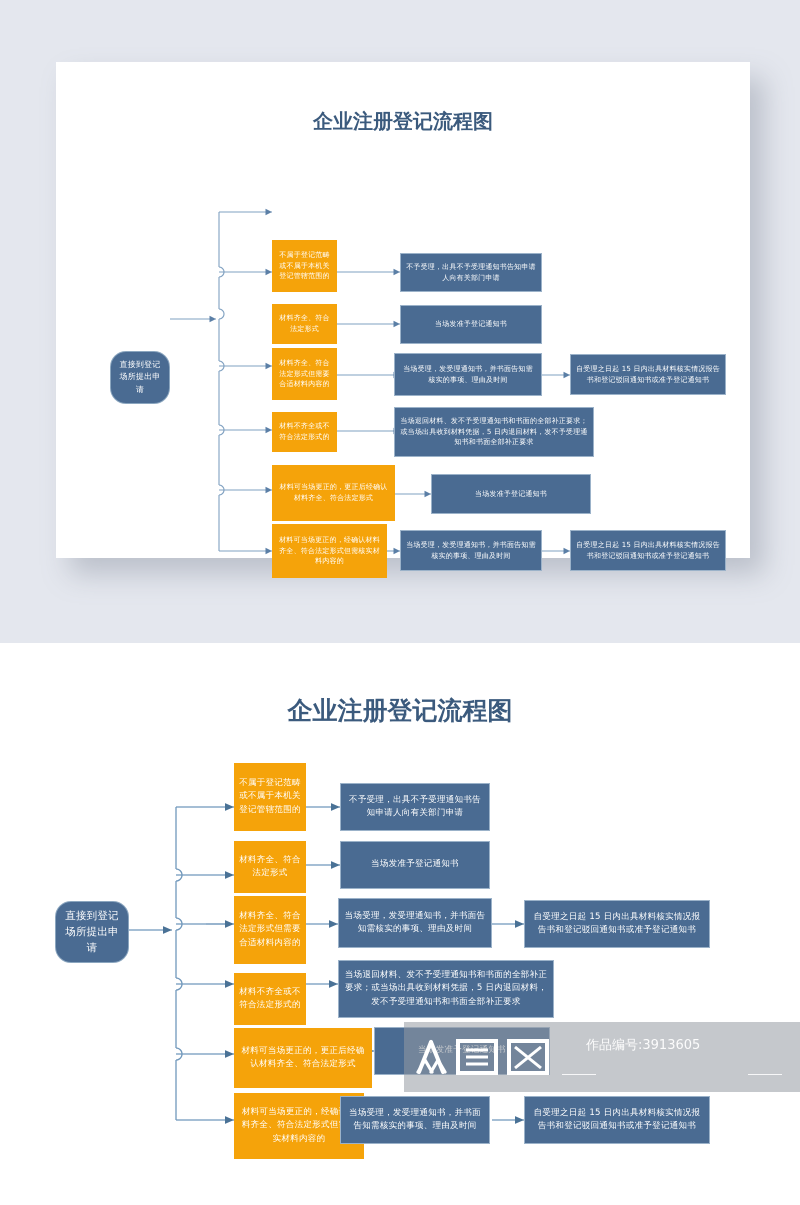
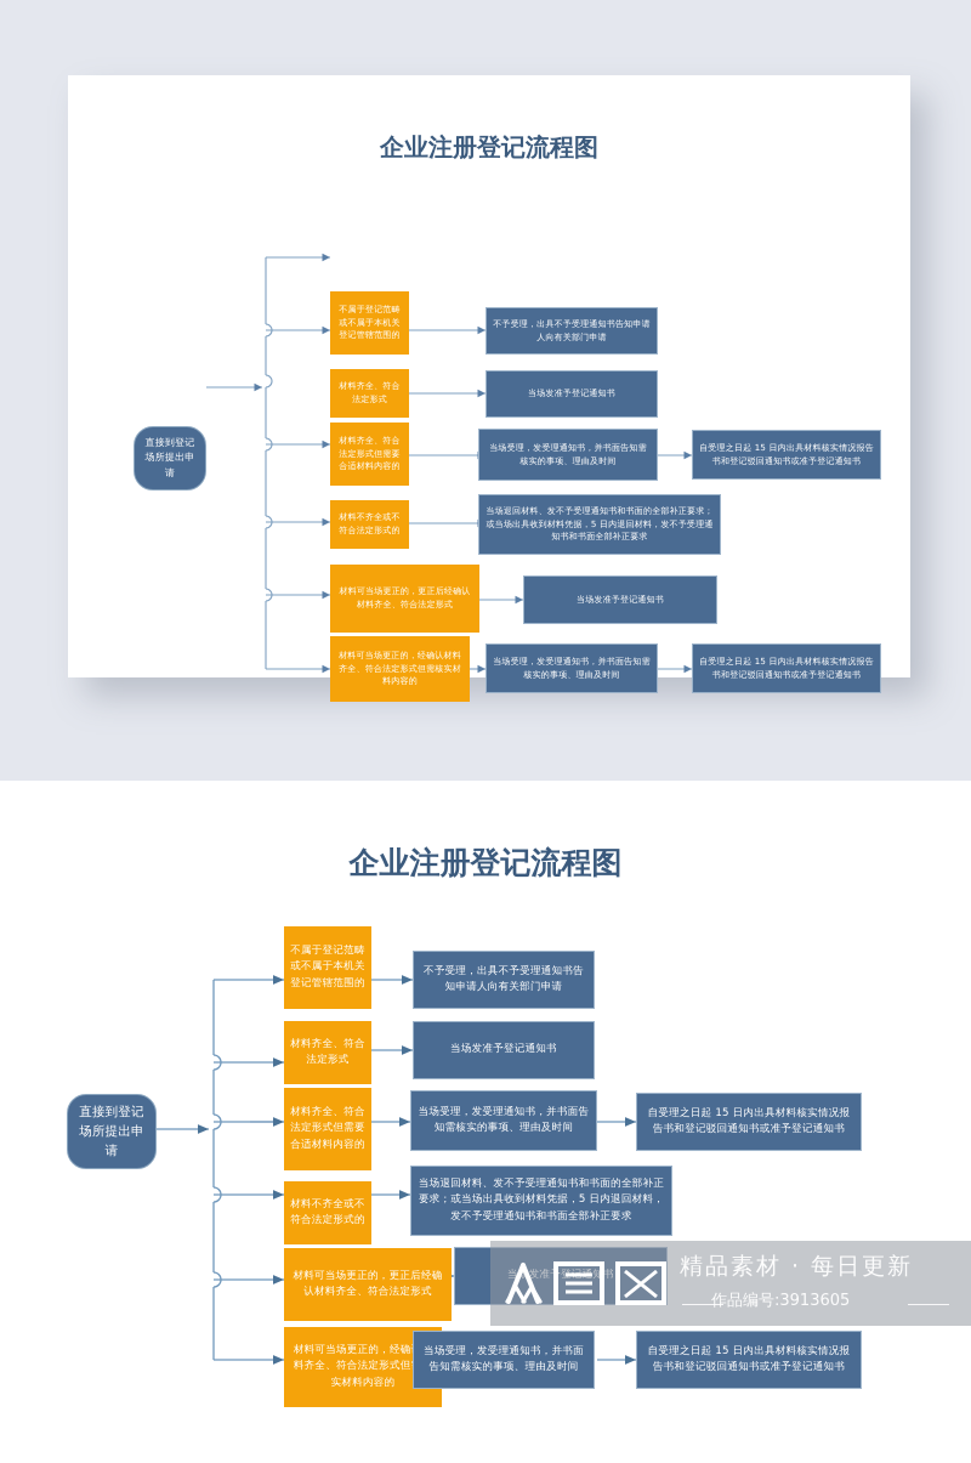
  企业注册登记流程图
  直接到登记场所提出申请
  不属于登记范畴或不属于本机关登记管辖范围的
  材料齐全、符合法定形式
  材料齐全、符合法定形式但需要合适材料内容的
  材料不齐全或不符合法定形式的
  材料可当场更正的，更正后经确认材料齐全、符合法定形式
  材料可当场更正的，经确认材料齐全、符合法定形式但需核实材料内容的
  不予受理，出具不予受理通知书告知申请人向有关部门申请
  当场发准予登记通知书
  当场受理，发受理通知书，并书面告知需核实的事项、理由及时间
  当场退回材料、发不予受理通知书和书面的全部补正要求；或当场出具收到材料凭据，5 日内退回材料，发不予受理通知书和书面全部补正要求
  当场发准予登记通知书
  当场受理，发受理通知书，并书面告知需核实的事项、理由及时间
  自受理之日起 15 日内出具材料核实情况报告书和登记驳回通知书或准予登记通知书
  自受理之日起 15 日内出具材料核实情况报告书和登记驳回通知书或准予登记通知书
  企业注册登记流程图
  直接到登记场所提出申请
  不属于登记范畴或不属于本机关登记管辖范围的
  材料齐全、符合法定形式
  材料齐全、符合法定形式但需要合适材料内容的
  材料不齐全或不符合法定形式的
  材料可当场更正的，更正后经确认材料齐全、符合法定形式
  材料可当场更正的，经确料齐全、符合法定形式但实材料内容的
  不予受理，出具不予受理通知书告知申请人向有关部门申请
  当场发准予登记通知书
  当场受理，发受理通知书，并书面告知需核实的事项、理由及时间
  当场退回材料、发不予受理通知书和书面的全部补正要求；或当场出具收到材料凭据，5 日内退回材料，发不予受理通知书和书面全部补正要求
  当场受理，发受理通知书，并书面告知需核实的事项、理由及时间
  自受理之日起 15 日内出具材料核实情况报告书和登记驳回通知书或准予登记通知书
  自受理之日起 15 日内出具材料核实情况报告书和登记驳回通知书或准予登记通知书
+ 精品素材 · 每日更新
  作品编号:3913605
